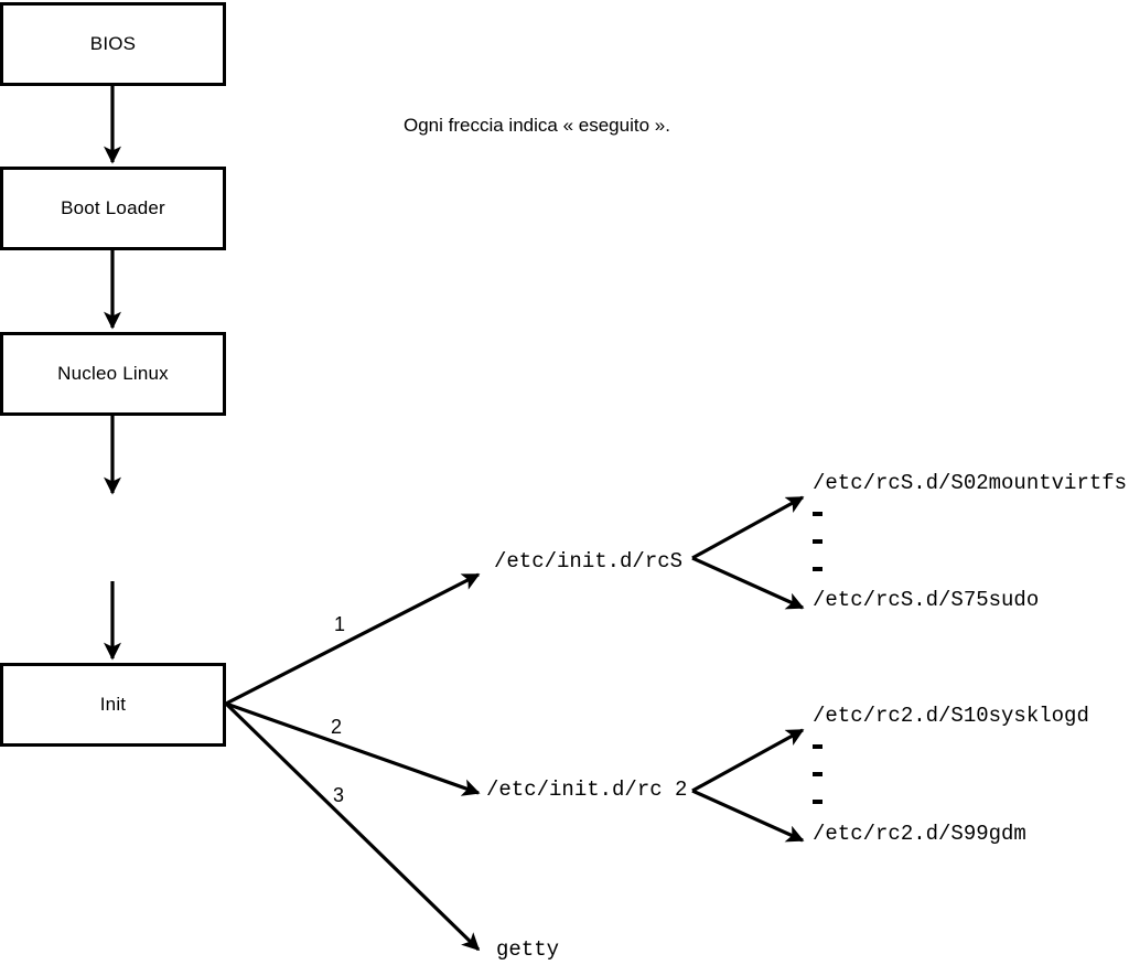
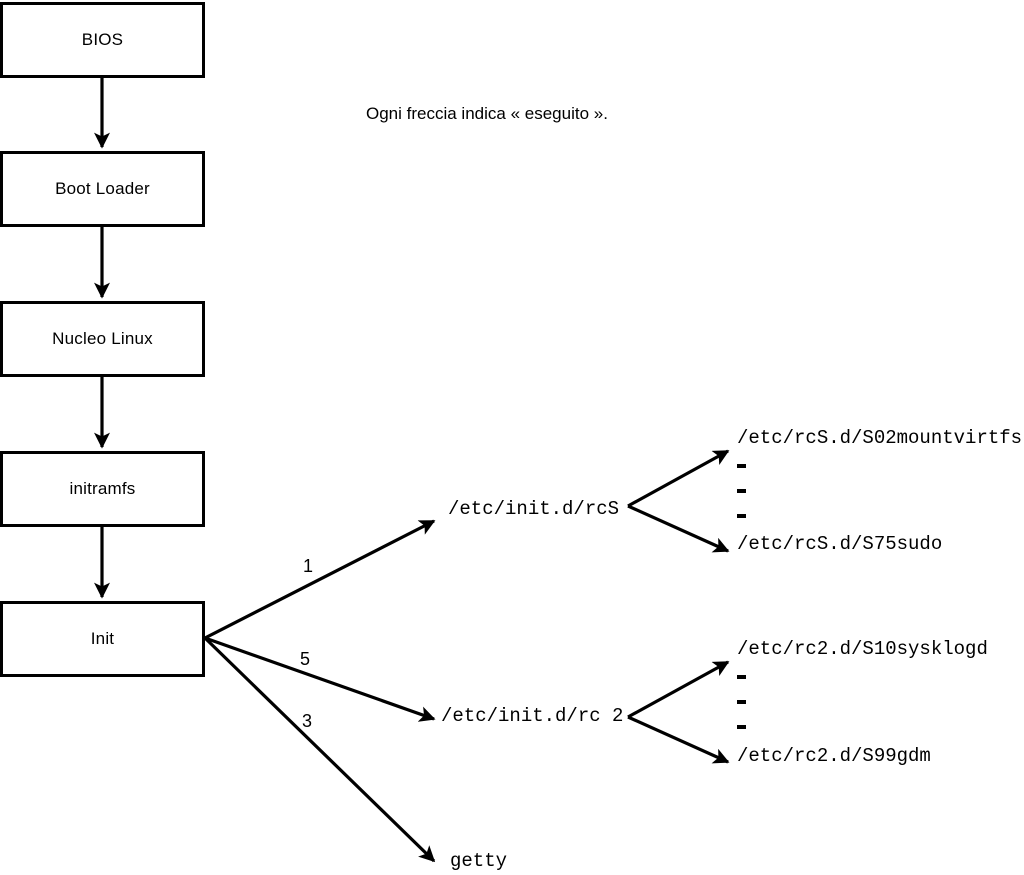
  BIOS
  Boot Loader
  Nucleo Linux
+ initramfs
  Init
  Ogni freccia indica « eseguito ».
  1
- 2
+ 5
  3
  /etc/init.d/rcS
  /etc/init.d/rc 2
  getty
  /etc/rcS.d/S02mountvirtfs
  /etc/rcS.d/S75sudo
  /etc/rc2.d/S10sysklogd
  /etc/rc2.d/S99gdm
